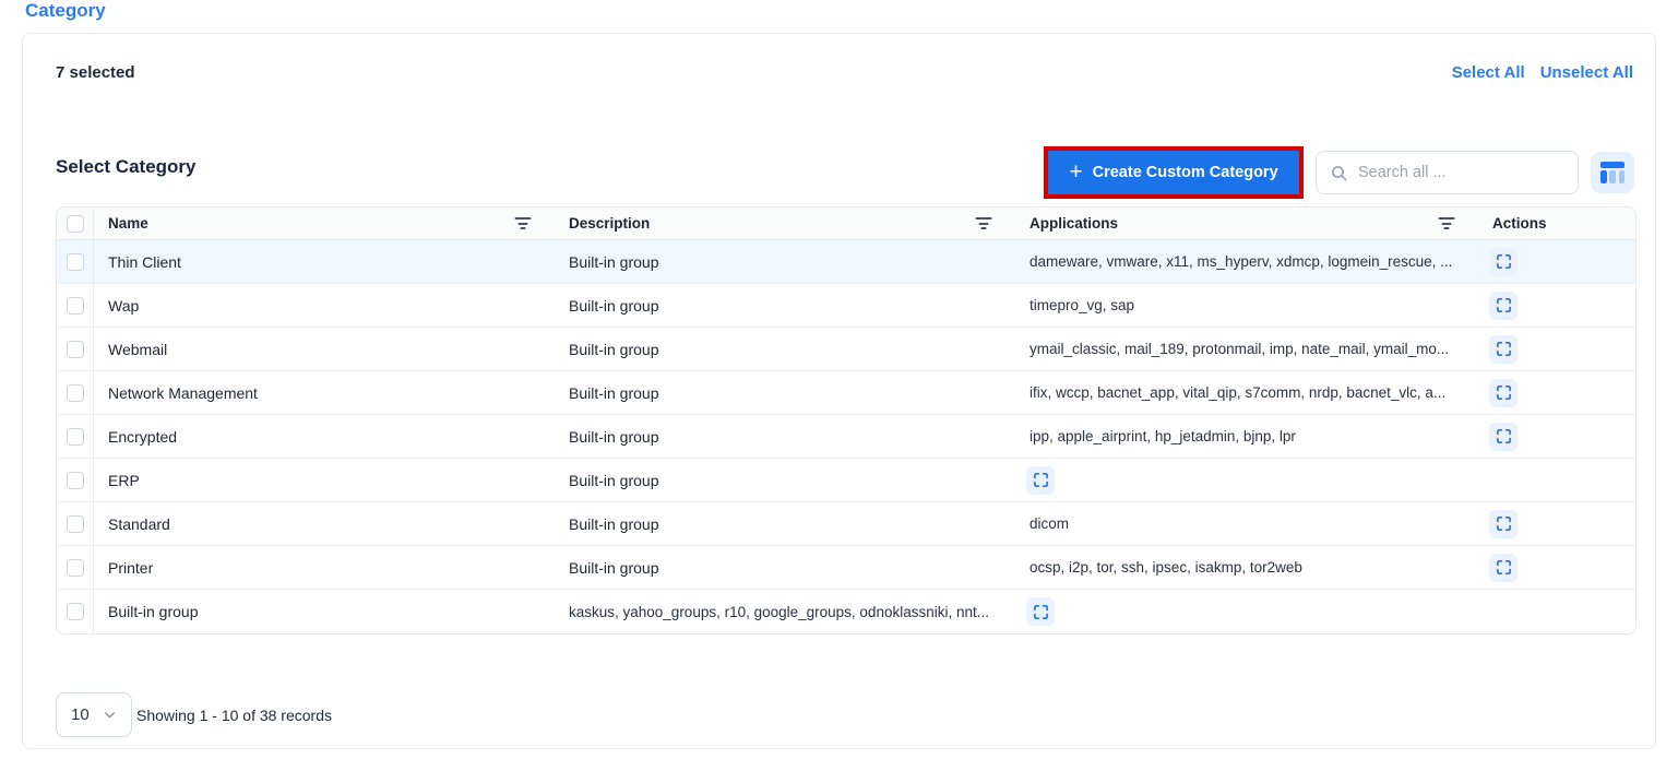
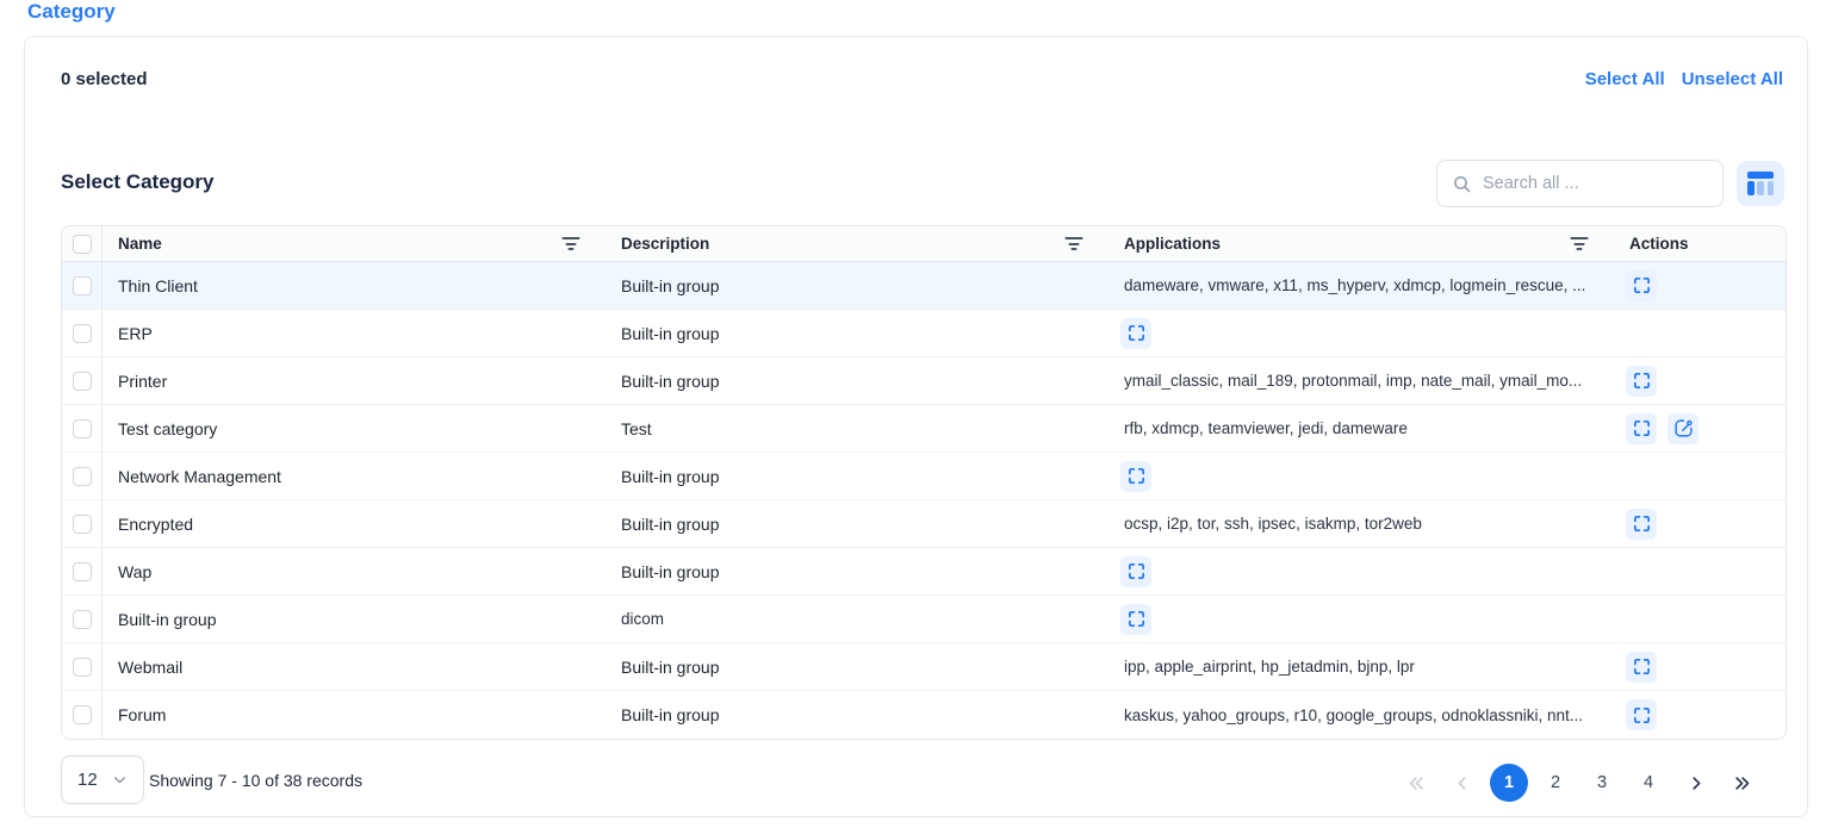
  Category
- 7 selected
+ 0 selected
  Select All
  Unselect All
  Select Category
- +
- Create Custom Category
  Search all ...
  Name
  Description
  Applications
  Actions
  Thin Client
  Built-in group
  dameware, vmware, x11, ms_hyperv, xdmcp, logmein_rescue, ...
- Wap
+ ERP
  Built-in group
- timepro_vg, sap
- Webmail
+ Printer
  Built-in group
  ymail_classic, mail_189, protonmail, imp, nate_mail, ymail_mo...
+ Test category
+ Test
+ rfb, xdmcp, teamviewer, jedi, dameware
  Network Management
  Built-in group
- ifix, wccp, bacnet_app, vital_qip, s7comm, nrdp, bacnet_vlc, a...
  Encrypted
  Built-in group
- ipp, apple_airprint, hp_jetadmin, bjnp, lpr
+ ocsp, i2p, tor, ssh, ipsec, isakmp, tor2web
- ERP
+ Wap
  Built-in group
- Standard
  Built-in group
  dicom
- Printer
+ Webmail
  Built-in group
- ocsp, i2p, tor, ssh, ipsec, isakmp, tor2web
+ ipp, apple_airprint, hp_jetadmin, bjnp, lpr
+ Forum
  Built-in group
  kaskus, yahoo_groups, r10, google_groups, odnoklassniki, nnt...
- 10
+ 12
- Showing 1 - 10 of 38 records
+ Showing 7 - 10 of 38 records
+ 1
+ 2
+ 3
+ 4
